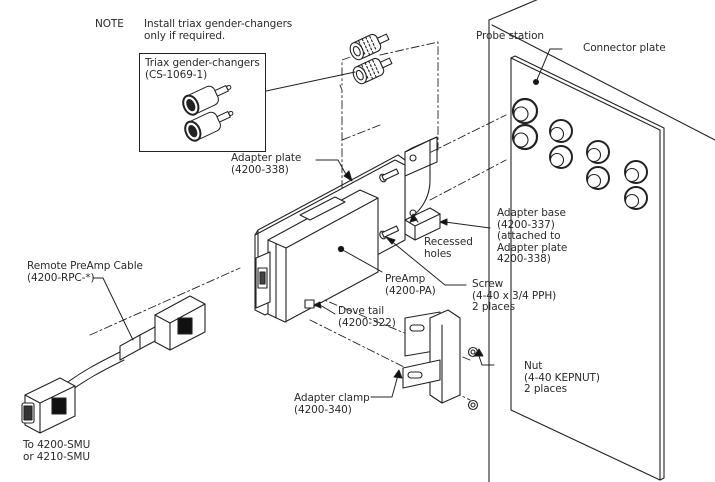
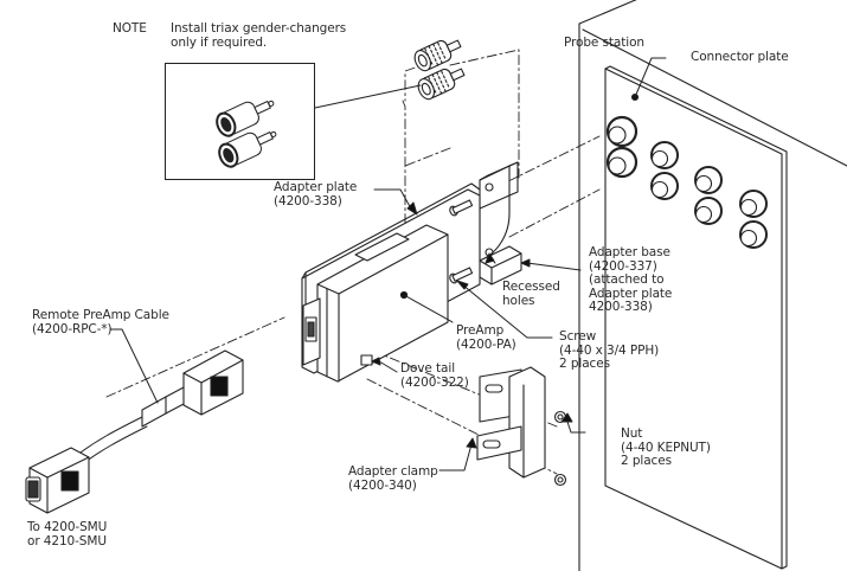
  NOTE
  Install triax gender-changers
  only if required.
- Triax gender-changers
- (CS-1069-1)
  Probe station
  Connector plate
  Adapter plate
  (4200-338)
  Adapter base
  (4200-337)
  (attached to
  Adapter plate
  4200-338)
  Recessed
  holes
  Screw
  (4-40 x 3/4 PPH)
  2 places
  Remote PreAmp Cable
  (4200-RPC-*)
  PreAmp
  (4200-PA)
  Dove tail
  (4200-322)
  Nut
  (4-40 KEPNUT)
  2 places
  Adapter clamp
  (4200-340)
  To 4200-SMU
  or 4210-SMU
